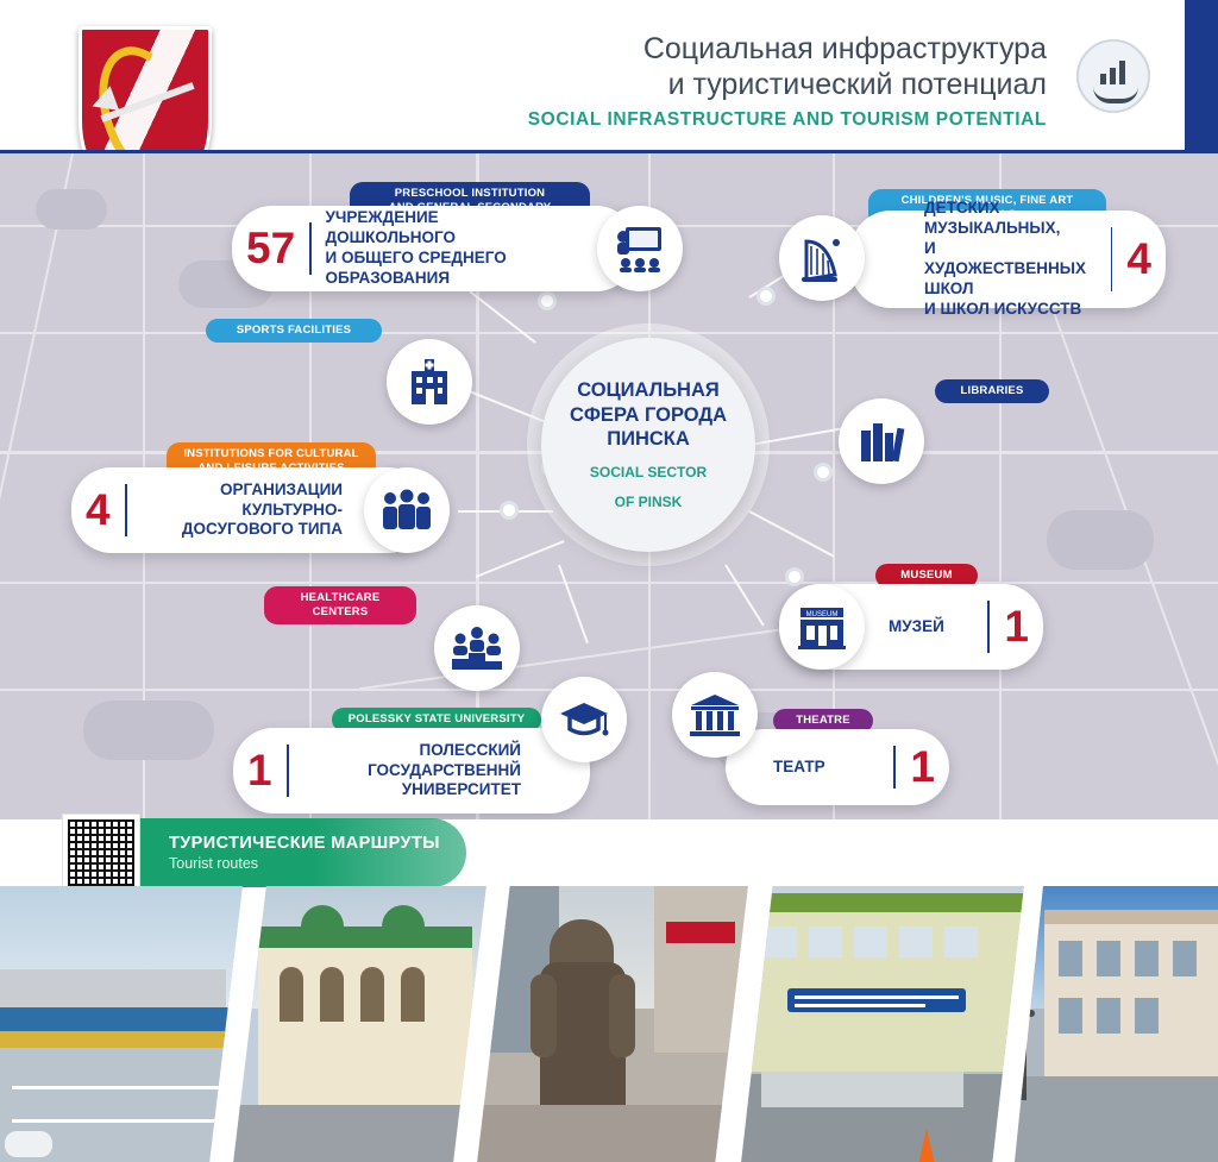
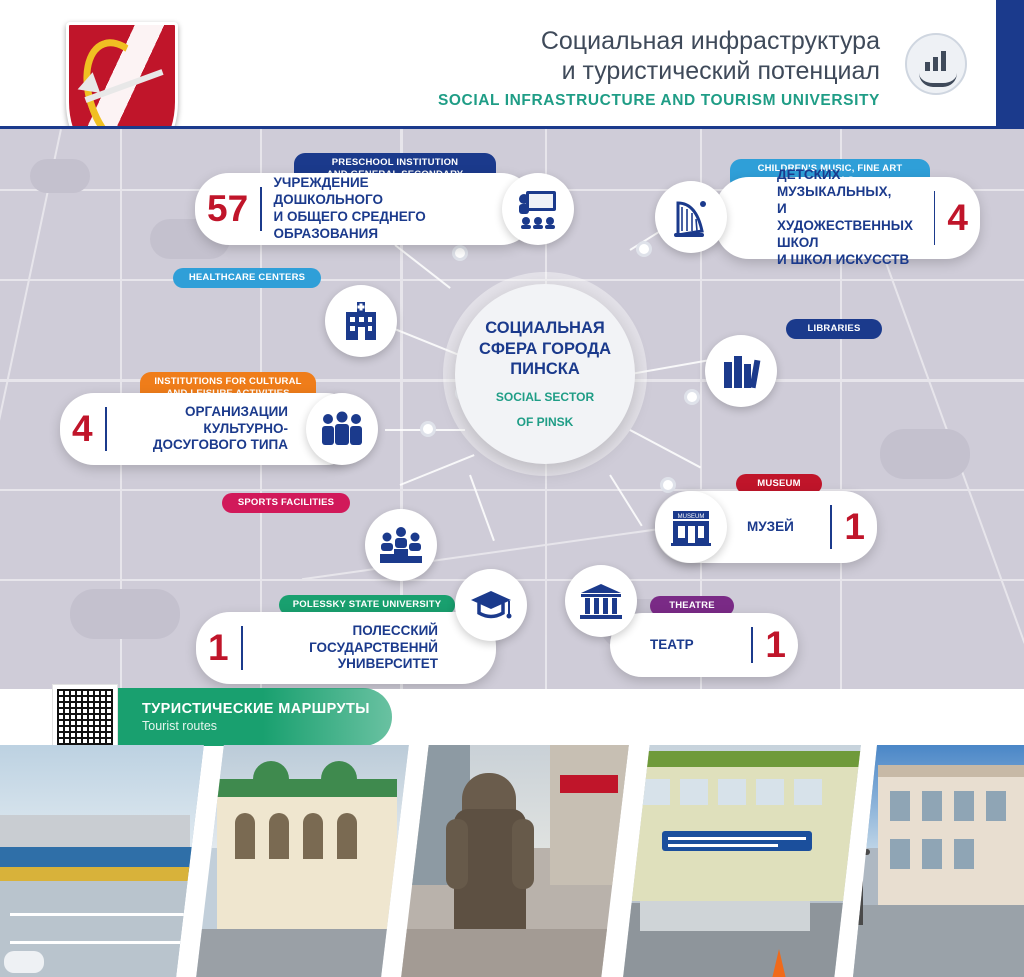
  Социальная инфраструктура
  и туристический потенциал
- SOCIAL INFRASTRUCTURE AND TOURISM POTENTIAL
+ SOCIAL INFRASTRUCTURE AND TOURISM UNIVERSITY
  СОЦИАЛЬНАЯ
  СФЕРА ГОРОДА
  ПИНСКА
  SOCIAL SECTOR
  OF PINSK
  PRESCHOOL INSTITUTION
  57
  УЧРЕЖДЕНИЕ ДОШКОЛЬНОГО
  И ОБЩЕГО СРЕДНЕГО ОБРАЗОВАНИЯ
  CHILDREN'S MUSIC, FINE ART
  ДЕТСКИХ МУЗЫКАЛЬНЫХ,
  И ХУДОЖЕСТВЕННЫХ ШКОЛ
  И ШКОЛ ИСКУССТВ
  4
- SPORTS FACILITIES
+ HEALTHCARE CENTERS
  LIBRARIES
  INSTITUTIONS FOR CULTURAL
  4
  ОРГАНИЗАЦИИ КУЛЬТУРНО-
  ДОСУГОВОГО ТИПА
  MUSEUM
  МУЗЕЙ
  1
- HEALTHCARE CENTERS
+ SPORTS FACILITIES
  POLESSKY STATE UNIVERSITY
  1
  ПОЛЕССКИЙ ГОСУДАРСТВЕННЙ
  УНИВЕРСИТЕТ
  THEATRE
  ТЕАТР
  1
  ТУРИСТИЧЕСКИЕ МАРШРУТЫ
  Tourist routes
